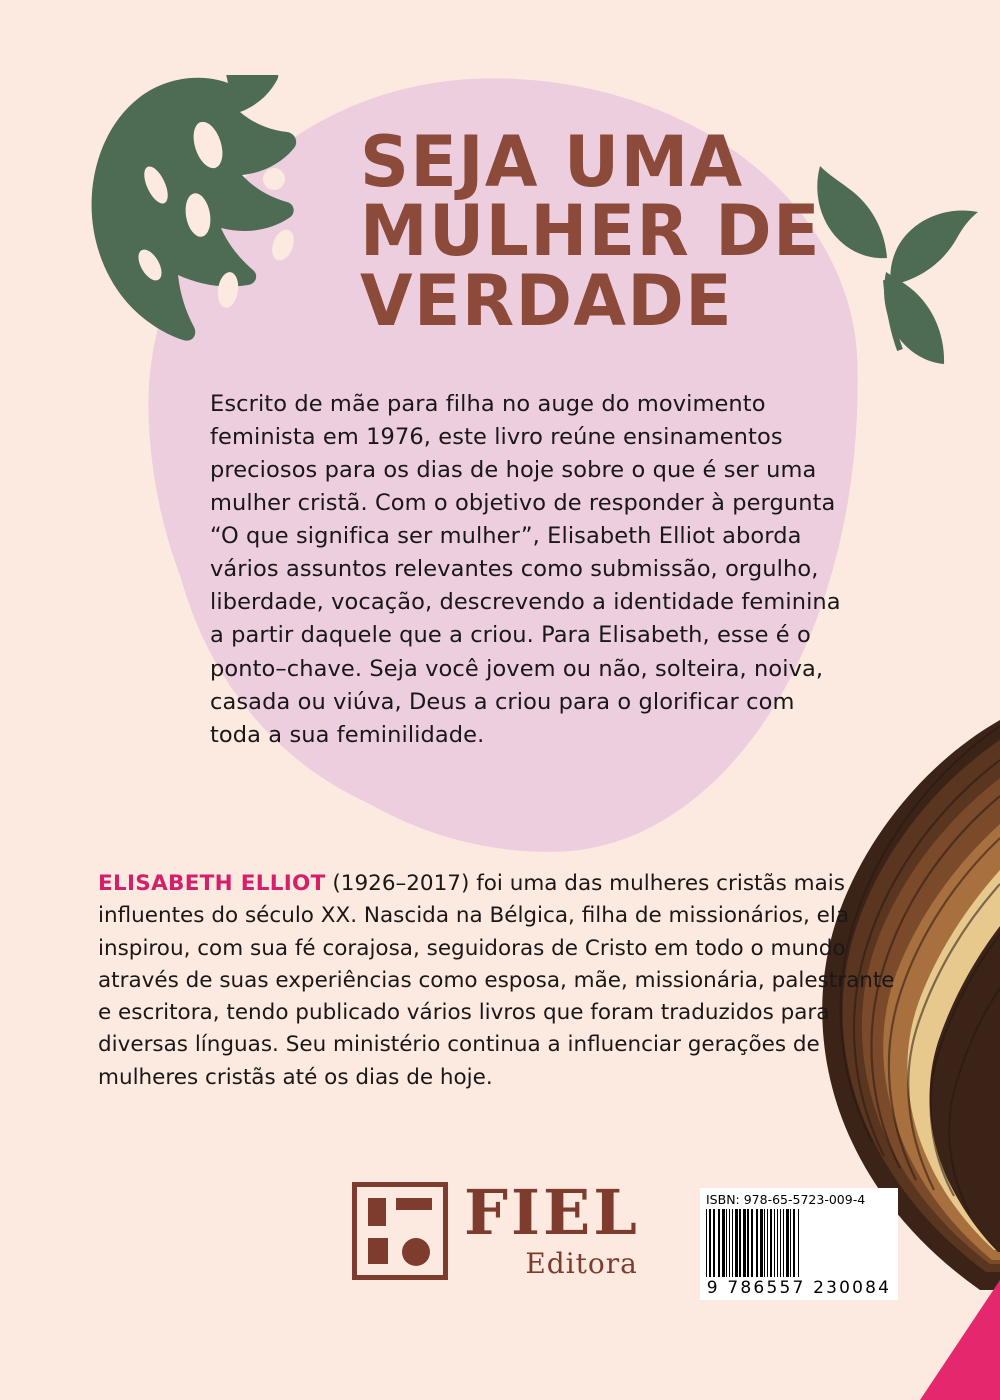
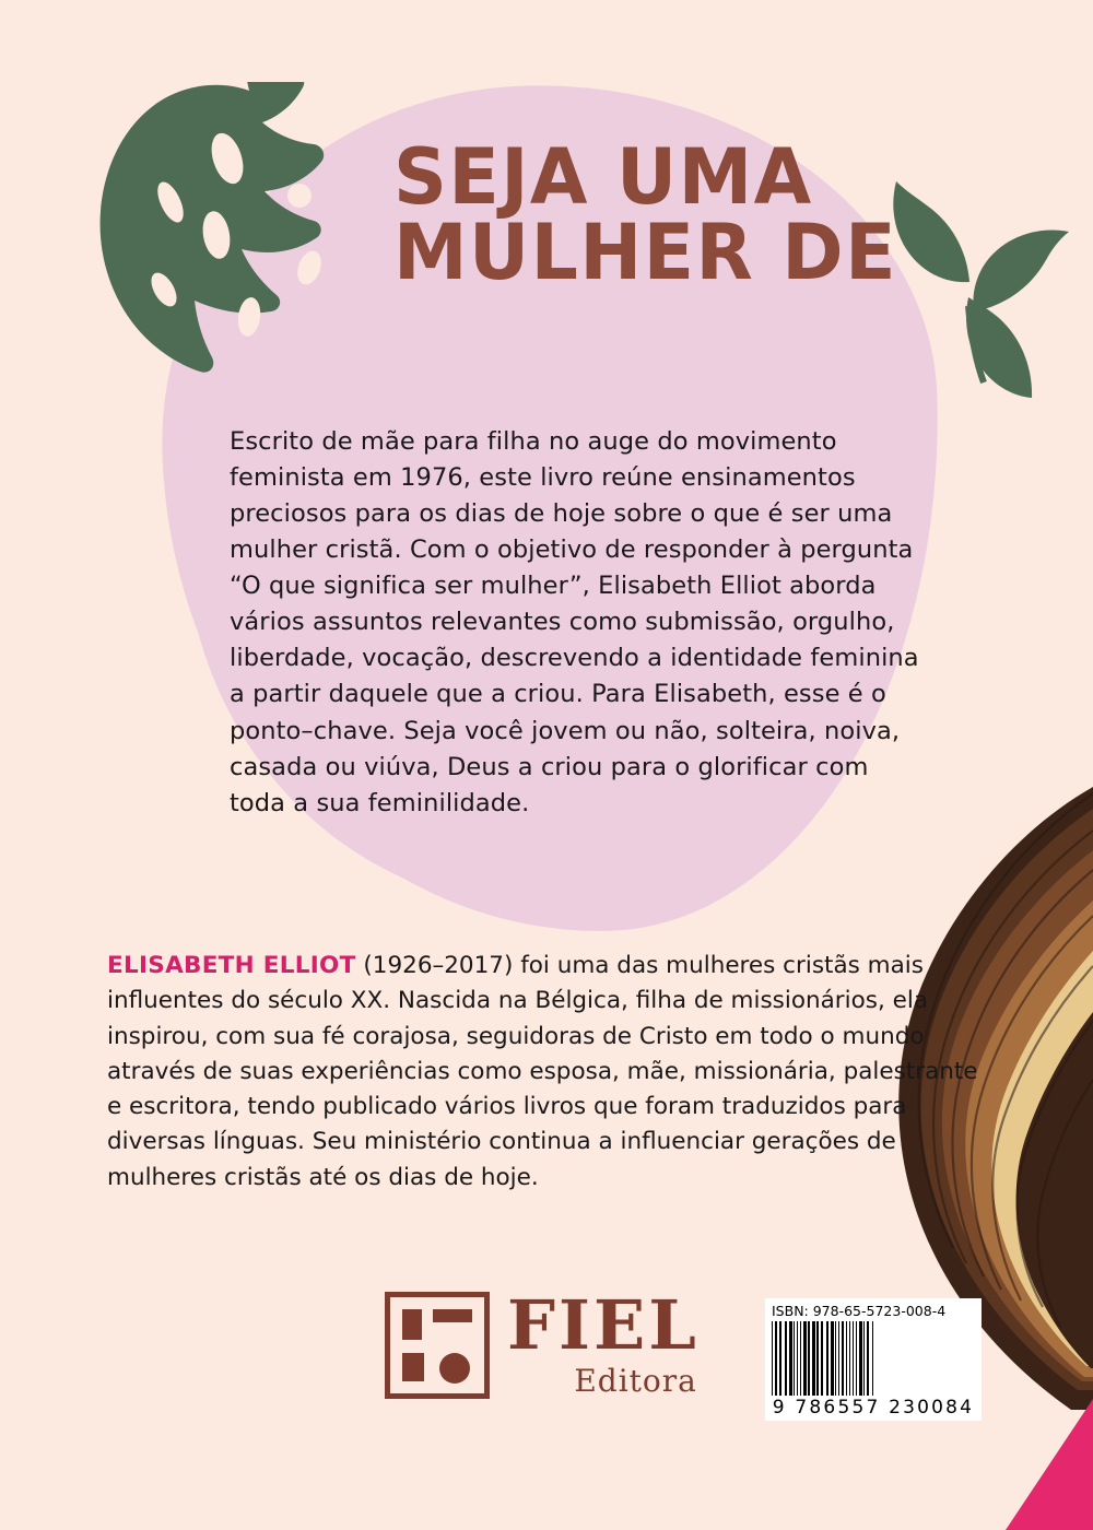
  SEJA UMA
  MULHER DE
- VERDADE
  Escrito de mãe para filha no auge do movimento feminista em 1976, este livro reúne ensinamentos preciosos para os dias de hoje sobre o que é ser uma mulher cristã. Com o objetivo de responder à pergunta “O que significa ser mulher”, Elisabeth Elliot aborda vários assuntos relevantes como submissão, orgulho, liberdade, vocação, descrevendo a identidade feminina a partir daquele que a criou. Para Elisabeth, esse é o ponto–chave. Seja você jovem ou não, solteira, noiva, casada ou viúva, Deus a criou para o glorificar com toda a sua feminilidade.
  ELISABETH ELLIOT (1926–2017) foi uma das mulheres cristãs mais influentes do século XX. Nascida na Bélgica, filha de missionários, ela inspirou, com sua fé corajosa, seguidoras de Cristo em todo o mundo através de suas experiências como esposa, mãe, missionária, palestrante e escritora, tendo publicado vários livros que foram traduzidos para diversas línguas. Seu ministério continua a influenciar gerações de mulheres cristãs até os dias de hoje.
  FIEL
  Editora
- ISBN: 978-65-5723-009-4
+ ISBN: 978-65-5723-008-4
  9 786557 230084
